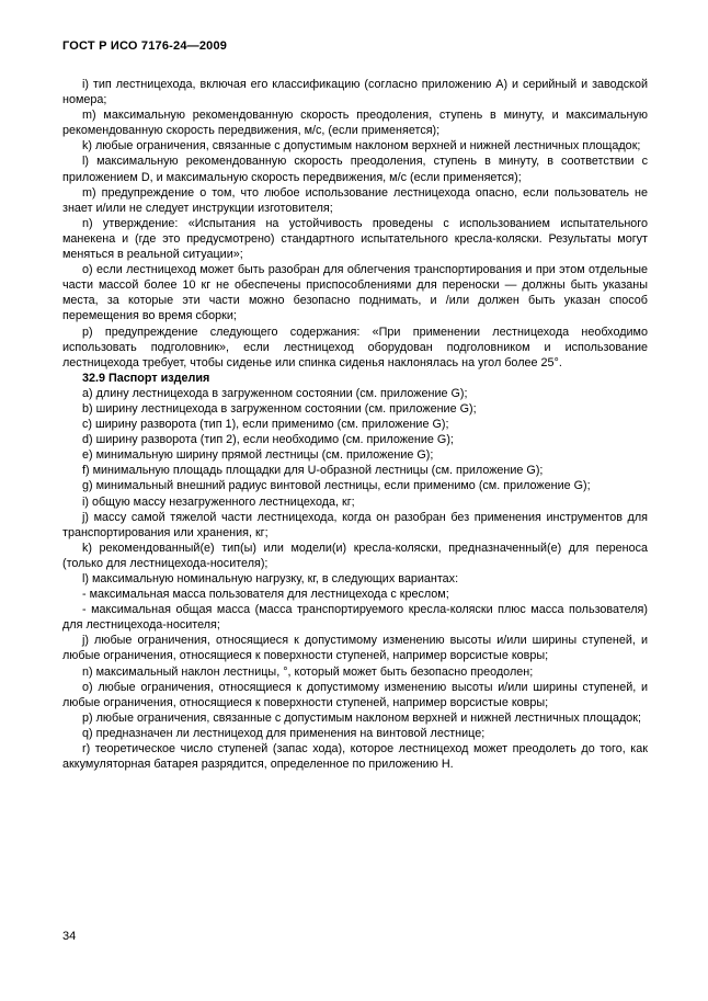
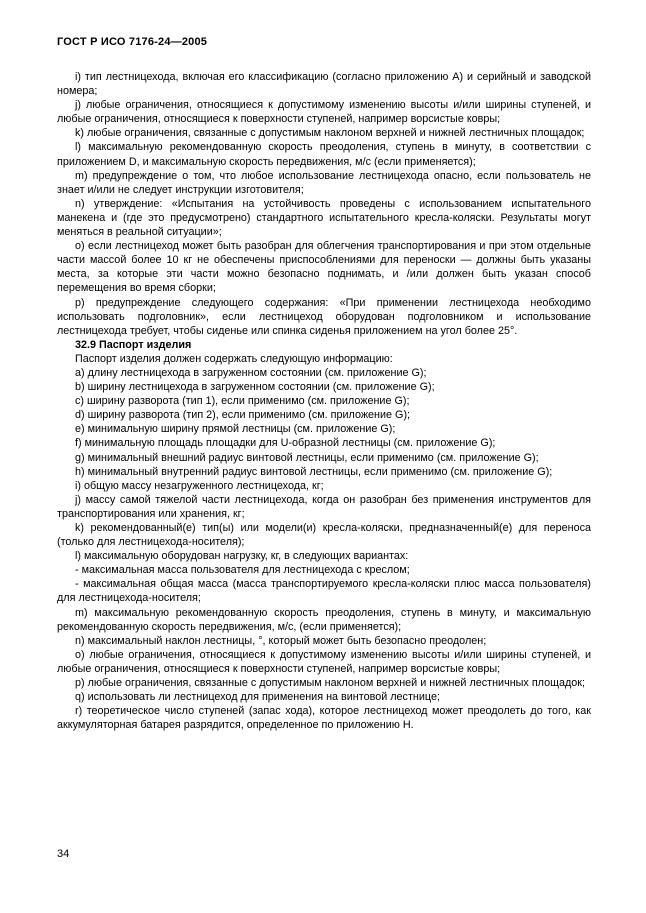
- ГОСТ Р ИСО 7176-24—2009
+ ГОСТ Р ИСО 7176-24—2005
  i) тип лестницехода, включая его классификацию (согласно приложению А) и серийный и заводской номера;
- m) максимальную рекомендованную скорость преодоления, ступень в минуту, и максимальную рекомендованную скорость передвижения, м/с, (если применяется);
+ j) любые ограничения, относящиеся к допустимому изменению высоты и/или ширины ступеней, и любые ограничения, относящиеся к поверхности ступеней, например ворсистые ковры;
  k) любые ограничения, связанные с допустимым наклоном верхней и нижней лестничных площадок;
  l) максимальную рекомендованную скорость преодоления, ступень в минуту, в соответствии с приложением D, и максимальную скорость передвижения, м/с (если применяется);
  m) предупреждение о том, что любое использование лестницехода опасно, если пользователь не знает и/или не следует инструкции изготовителя;
  n) утверждение: «Испытания на устойчивость проведены с использованием испытательного манекена и (где это предусмотрено) стандартного испытательного кресла-коляски. Результаты могут меняться в реальной ситуации»;
  o) если лестницеход может быть разобран для облегчения транспортирования и при этом отдельные части массой более 10 кг не обеспечены приспособлениями для переноски — должны быть указаны места, за которые эти части можно безопасно поднимать, и /или должен быть указан способ перемещения во время сборки;
- p) предупреждение следующего содержания: «При применении лестницехода необходимо использовать подголовник», если лестницеход оборудован подголовником и использование лестницехода требует, чтобы сиденье или спинка сиденья наклонялась на угол более 25°.
+ p) предупреждение следующего содержания: «При применении лестницехода необходимо использовать подголовник», если лестницеход оборудован подголовником и использование лестницехода требует, чтобы сиденье или спинка сиденья приложением на угол более 25°.
  32.9 Паспорт изделия
+ Паспорт изделия должен содержать следующую информацию:
  a) длину лестницехода в загруженном состоянии (см. приложение G);
  b) ширину лестницехода в загруженном состоянии (см. приложение G);
  c) ширину разворота (тип 1), если применимо (см. приложение G);
- d) ширину разворота (тип 2), если необходимо (см. приложение G);
+ d) ширину разворота (тип 2), если применимо (см. приложение G);
  e) минимальную ширину прямой лестницы (см. приложение G);
  f) минимальную площадь площадки для U-образной лестницы (см. приложение G);
  g) минимальный внешний радиус винтовой лестницы, если применимо (см. приложение G);
+ h) минимальный внутренний радиус винтовой лестницы, если применимо (см. приложение G);
  i) общую массу незагруженного лестницехода, кг;
  j) массу самой тяжелой части лестницехода, когда он разобран без применения инструментов для транспортирования или хранения, кг;
  k) рекомендованный(е) тип(ы) или модели(и) кресла-коляски, предназначенный(е) для переноса (только для лестницехода-носителя);
- l) максимальную номинальную нагрузку, кг, в следующих вариантах:
+ l) максимальную оборудован нагрузку, кг, в следующих вариантах:
  - максимальная масса пользователя для лестницехода с креслом;
  - максимальная общая масса (масса транспортируемого кресла-коляски плюс масса пользователя) для лестницехода-носителя;
- j) любые ограничения, относящиеся к допустимому изменению высоты и/или ширины ступеней, и любые ограничения, относящиеся к поверхности ступеней, например ворсистые ковры;
+ m) максимальную рекомендованную скорость преодоления, ступень в минуту, и максимальную рекомендованную скорость передвижения, м/с, (если применяется);
  n) максимальный наклон лестницы, °, который может быть безопасно преодолен;
  o) любые ограничения, относящиеся к допустимому изменению высоты и/или ширины ступеней, и любые ограничения, относящиеся к поверхности ступеней, например ворсистые ковры;
  p) любые ограничения, связанные с допустимым наклоном верхней и нижней лестничных площадок;
- q) предназначен ли лестницеход для применения на винтовой лестнице;
+ q) использовать ли лестницеход для применения на винтовой лестнице;
  r) теоретическое число ступеней (запас хода), которое лестницеход может преодолеть до того, как аккумуляторная батарея разрядится, определенное по приложению Н.
  34
